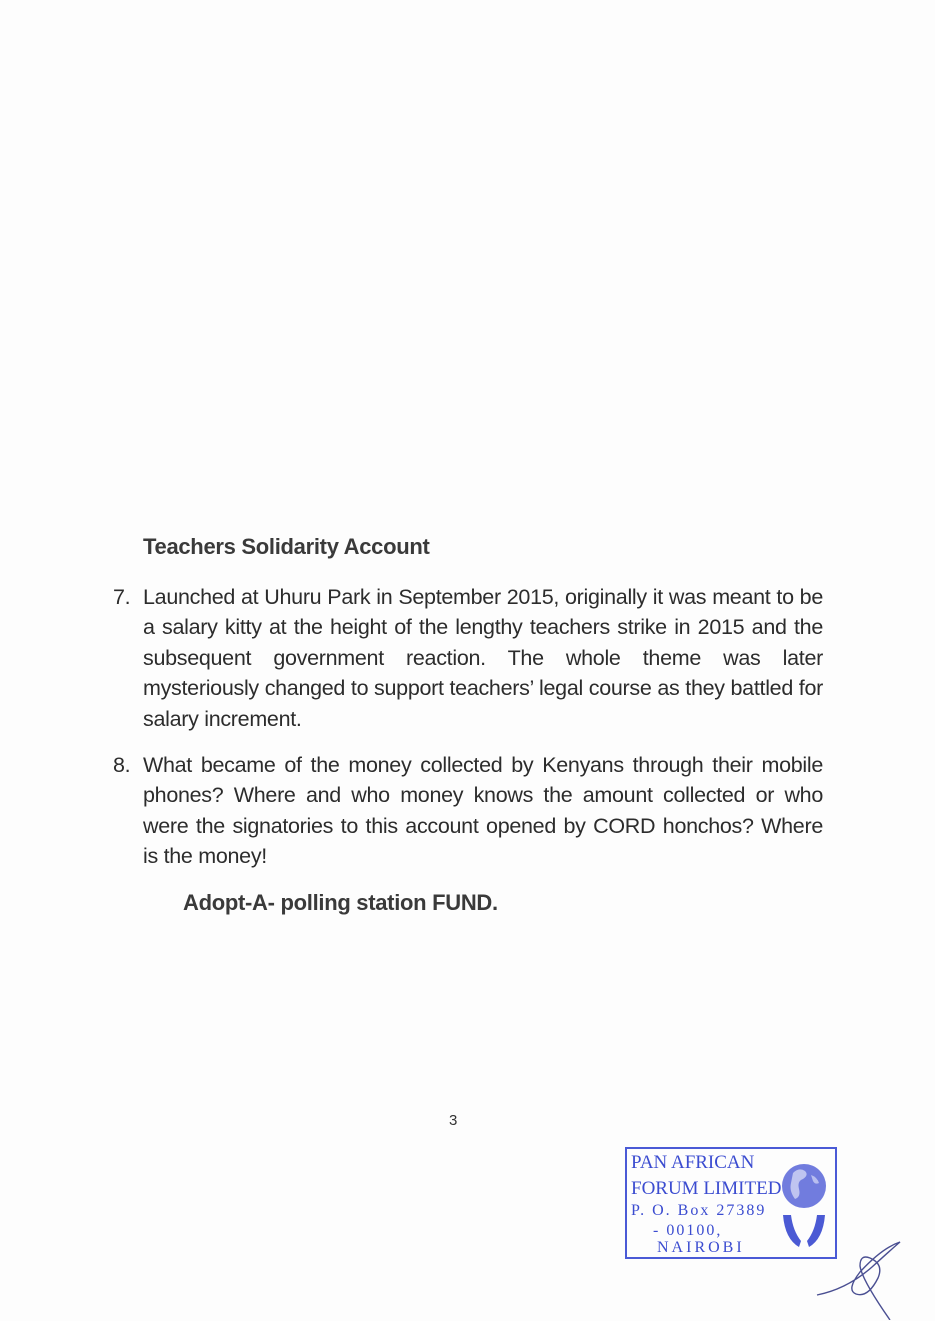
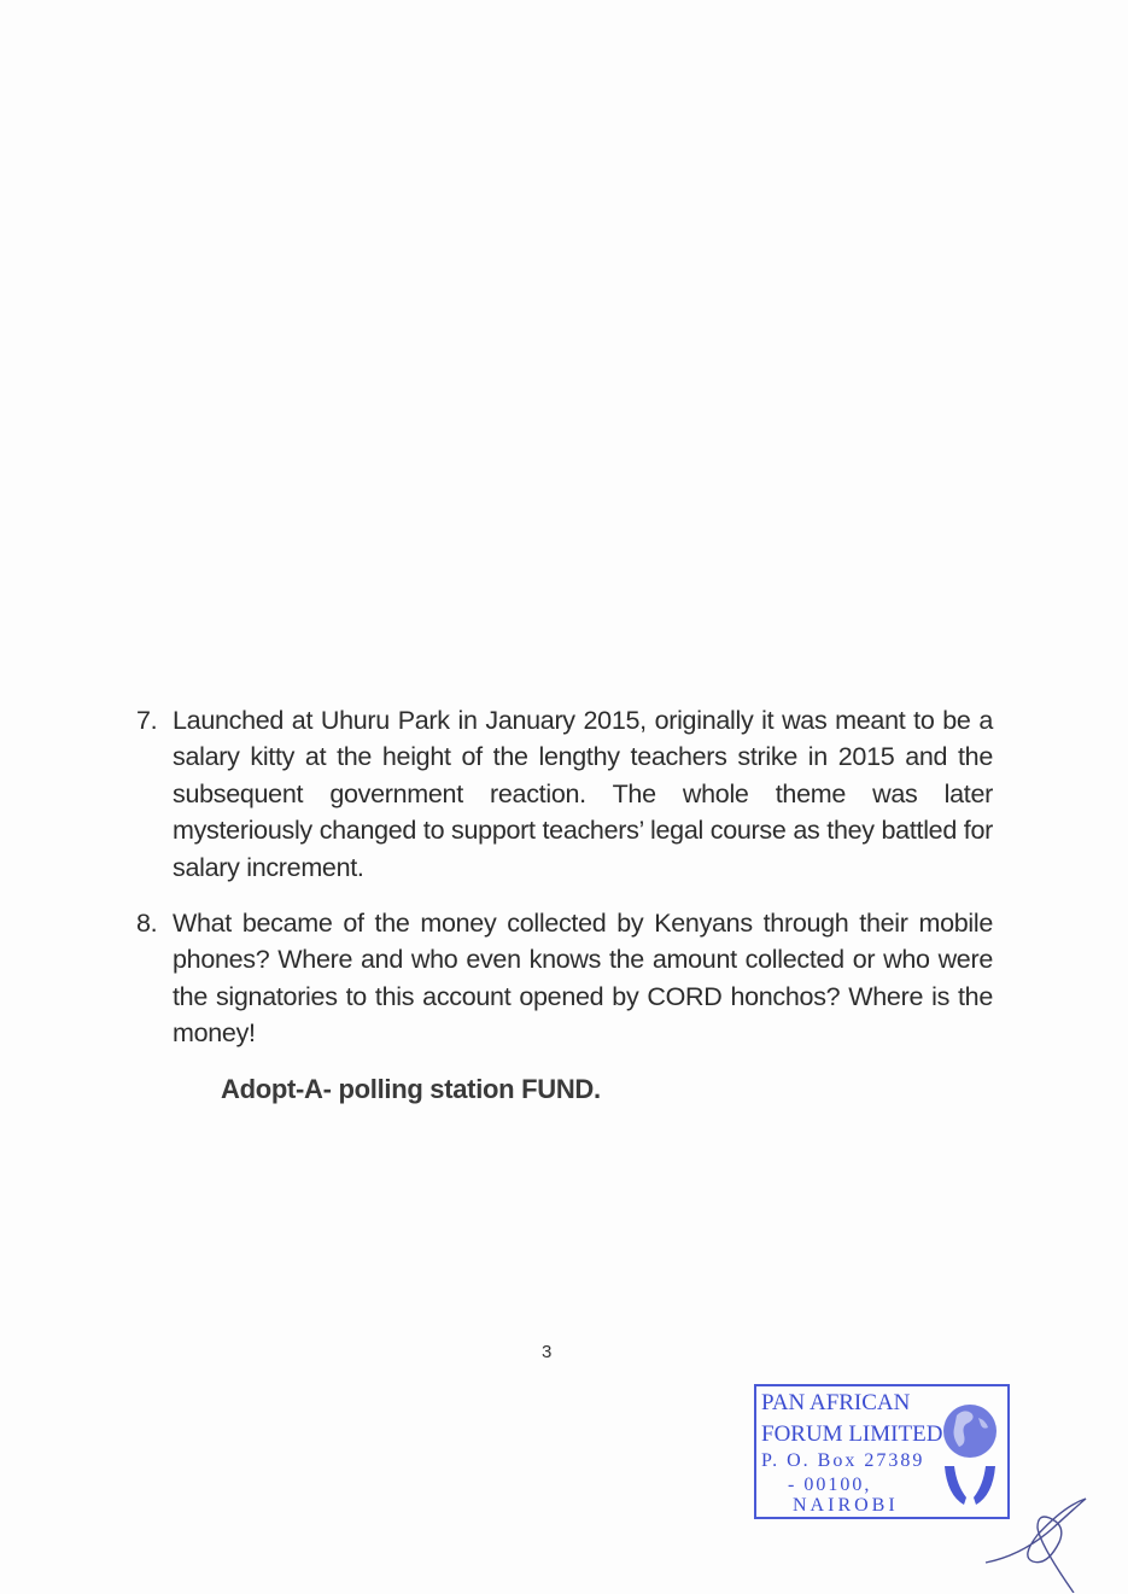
- Teachers Solidarity Account
  7.
- Launched at Uhuru Park in September 2015, originally it was meant to be a salary kitty at the height of the lengthy teachers strike in 2015 and the subsequent government reaction. The whole theme was later mysteriously changed to support teachers’ legal course as they battled for salary increment.
+ Launched at Uhuru Park in January 2015, originally it was meant to be a salary kitty at the height of the lengthy teachers strike in 2015 and the subsequent government reaction. The whole theme was later mysteriously changed to support teachers’ legal course as they battled for salary increment.
  8.
- What became of the money collected by Kenyans through their mobile phones? Where and who money knows the amount collected or who were the signatories to this account opened by CORD honchos? Where is the money!
+ What became of the money collected by Kenyans through their mobile phones? Where and who even knows the amount collected or who were the signatories to this account opened by CORD honchos? Where is the money!
  Adopt-A- polling station FUND.
  3
  PAN AFRICAN
  FORUM LIMITED
  P. O. Box 27389
  - 00100,
  NAIROBI
